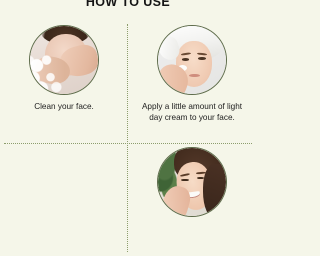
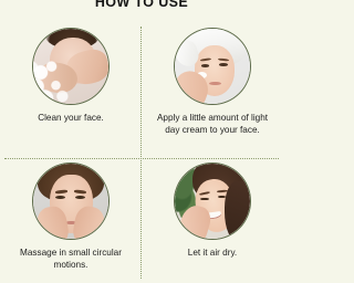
  HOW TO USE
  Clean your face.
  Apply a little amount of light day cream to your face.
+ Massage in small circular motions.
+ Let it air dry.
